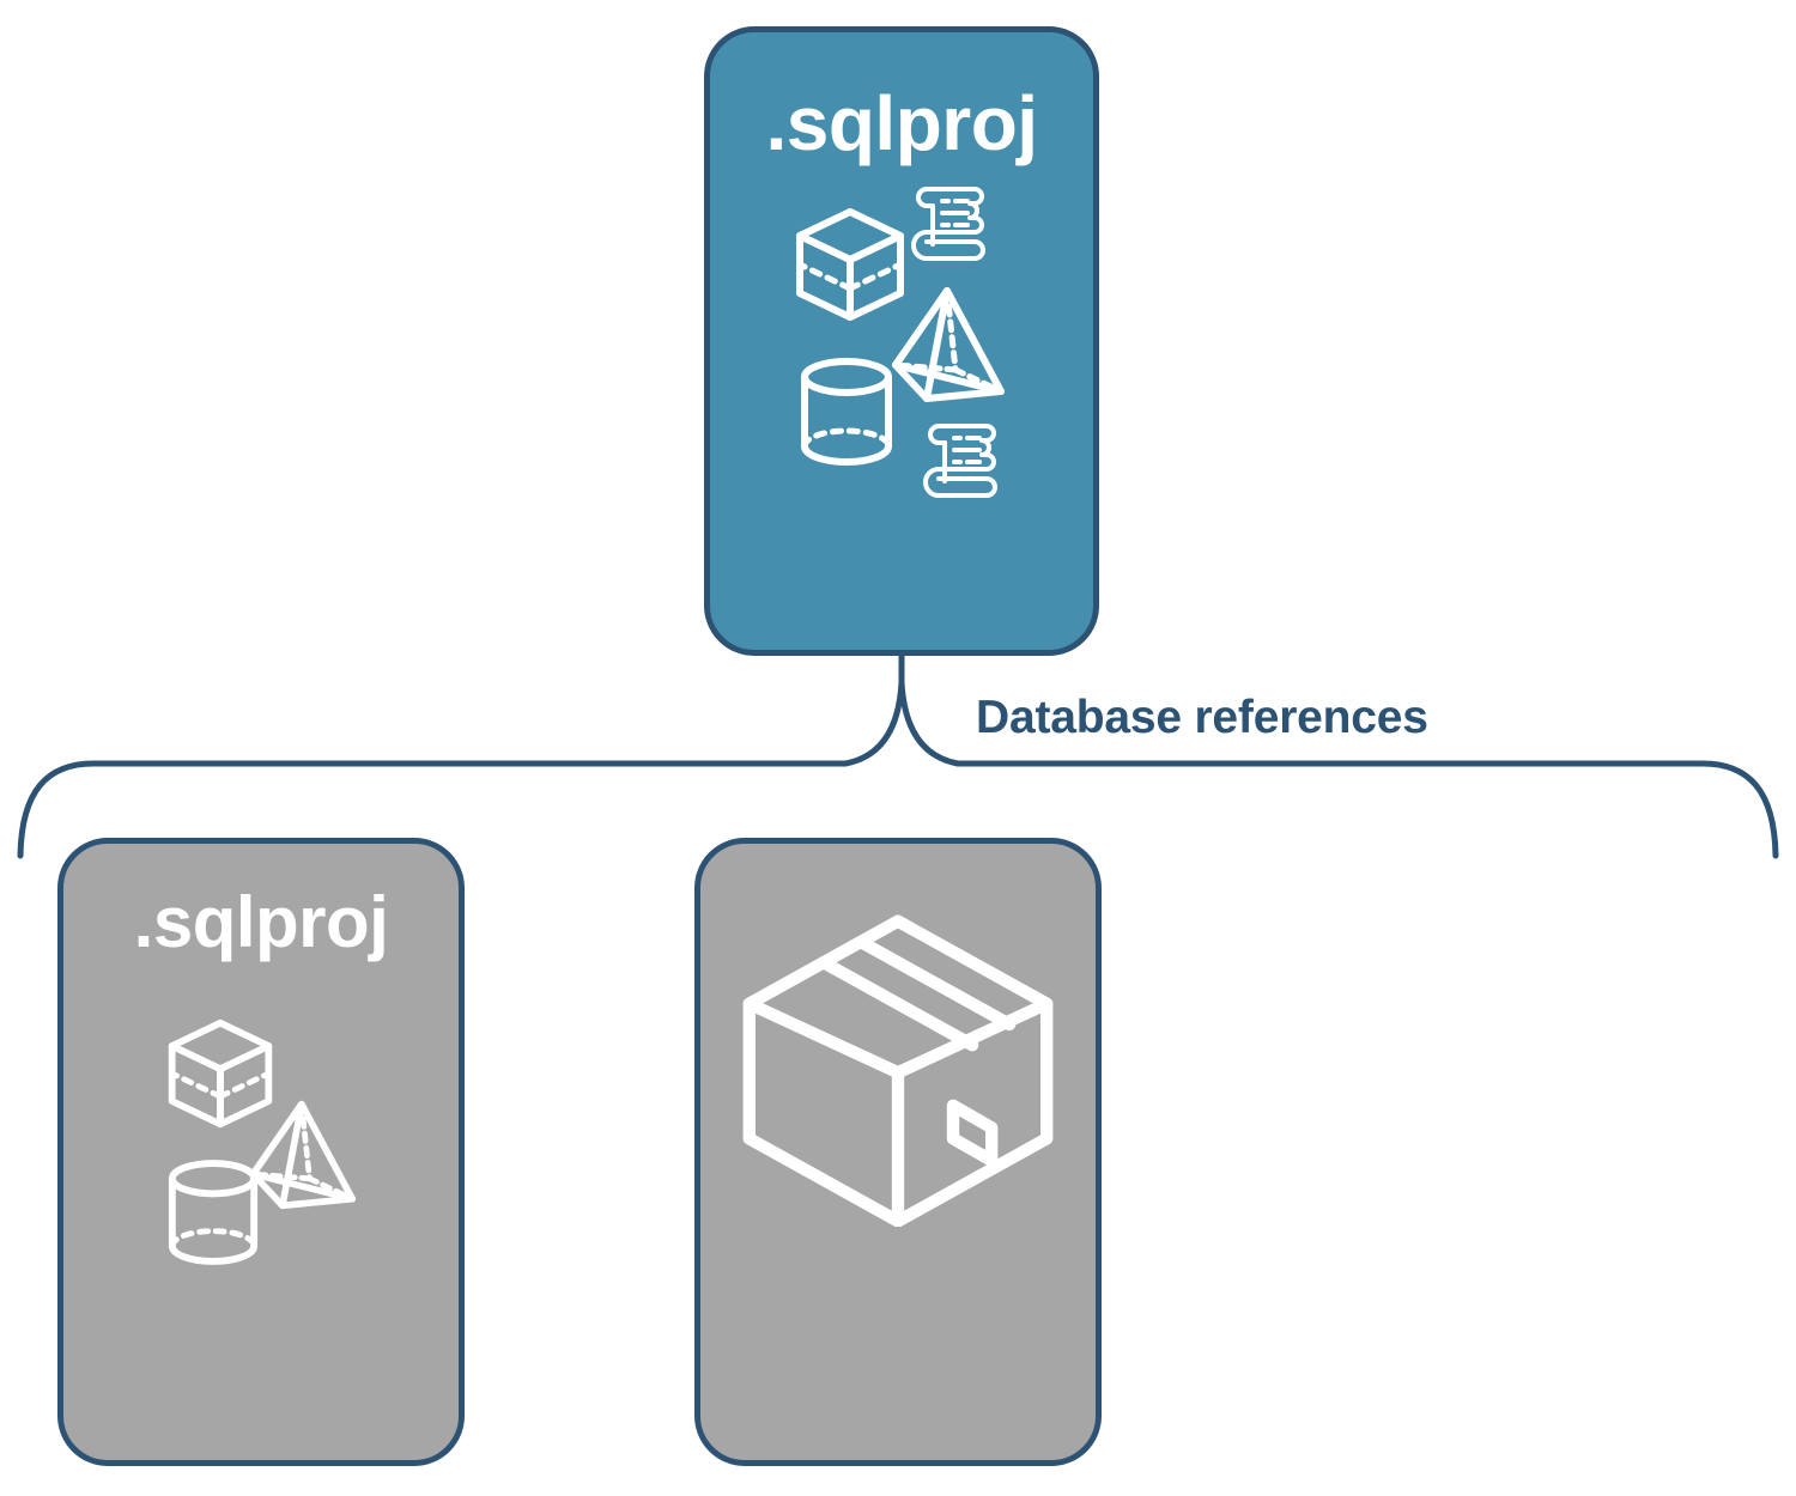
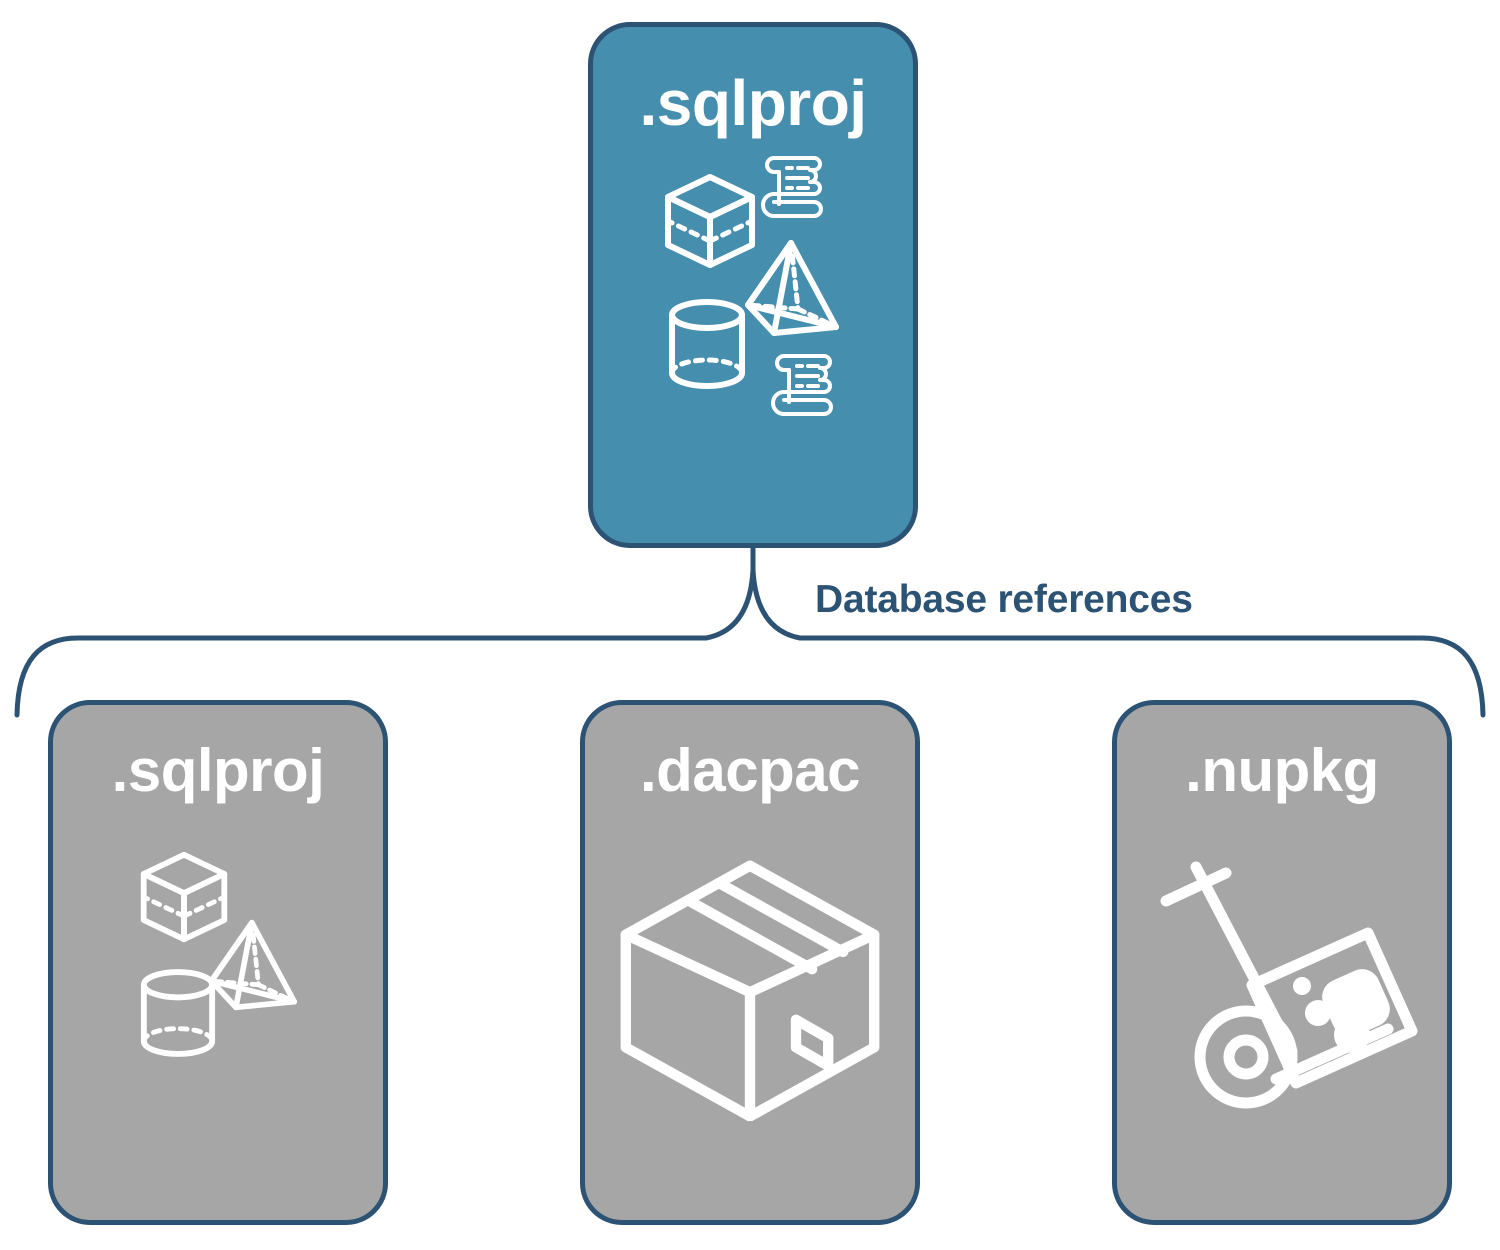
  .sqlproj
  Database references
  .sqlproj
+ .dacpac
+ .nupkg
